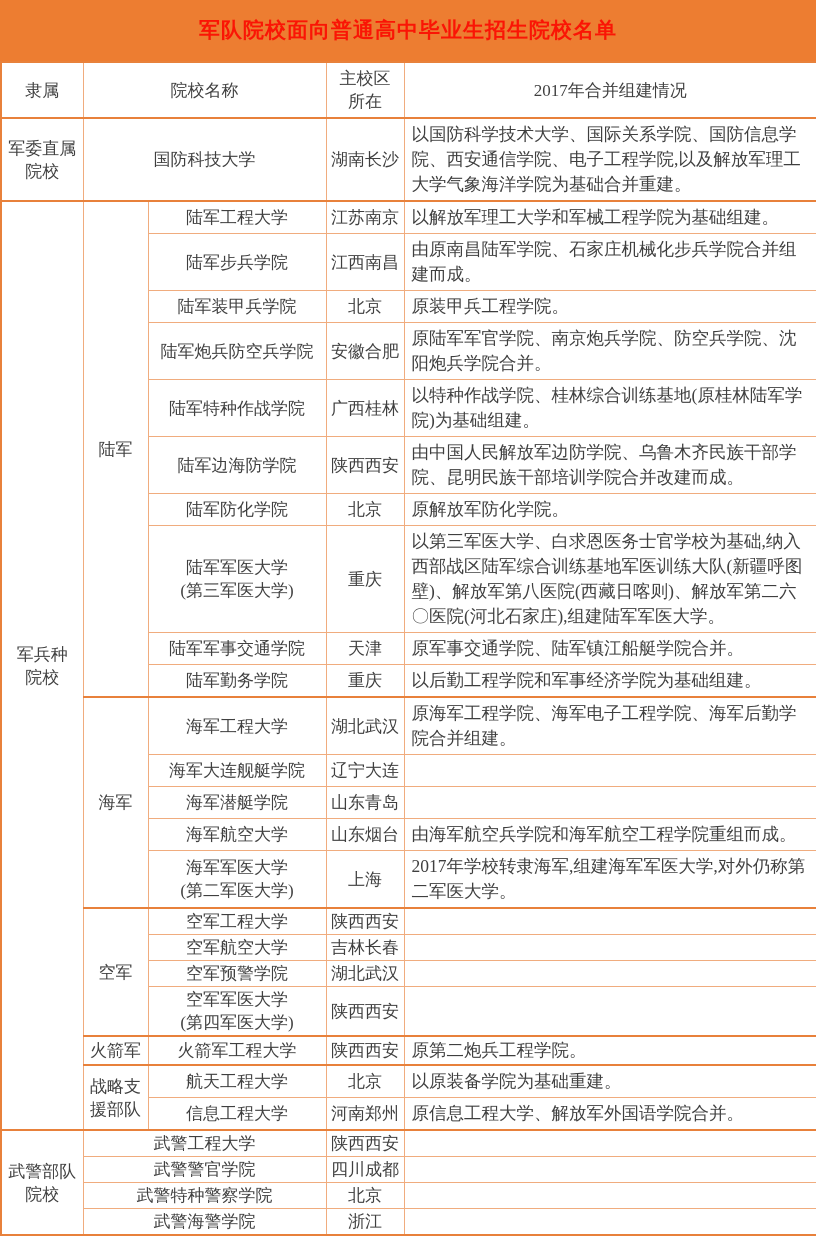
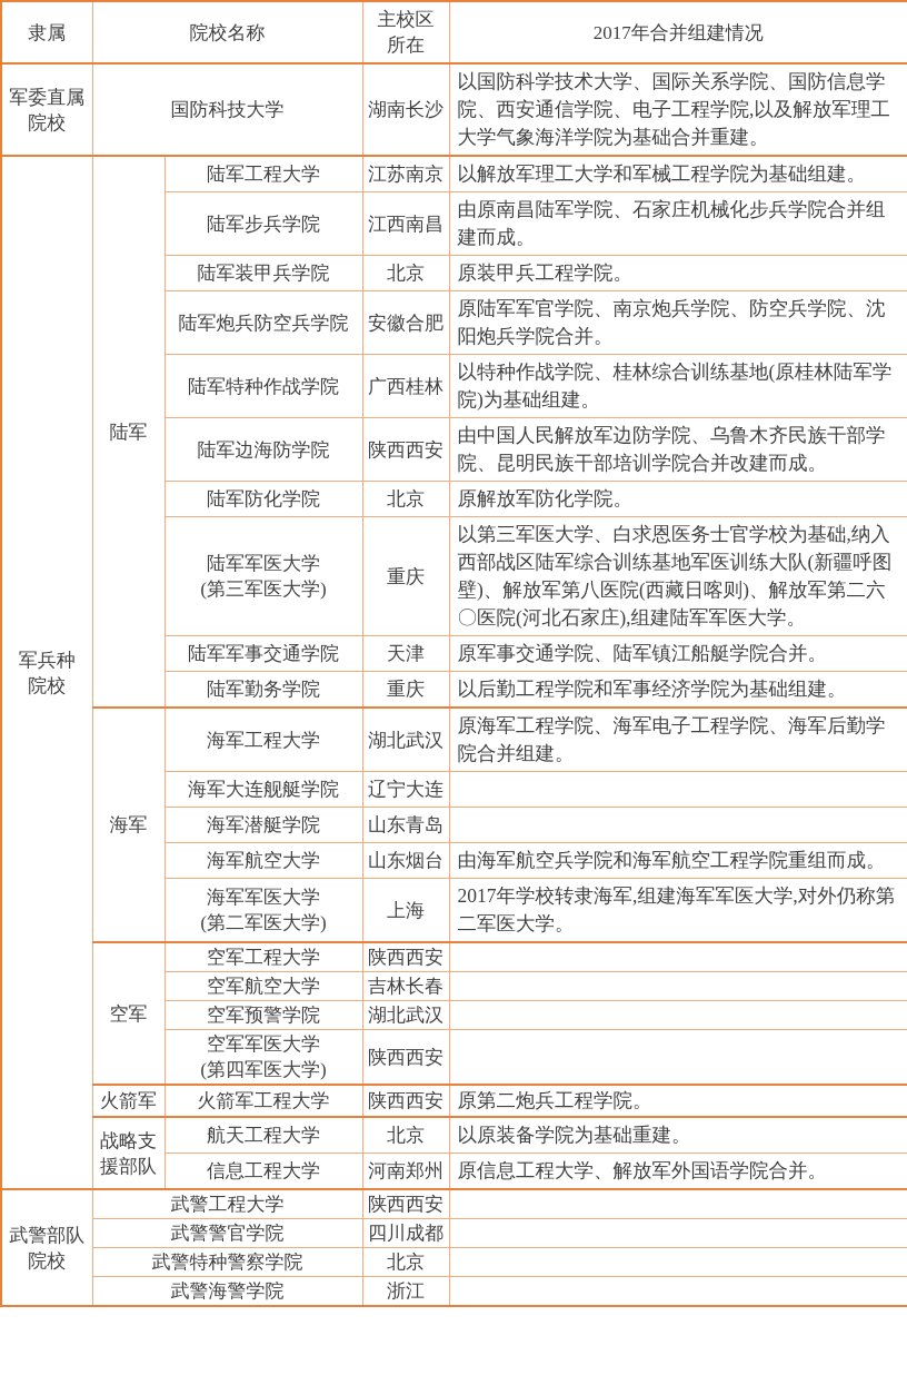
- 军队院校面向普通高中毕业生招生院校名单
  隶属	院校名称	主校区 所在	2017年合并组建情况
  军委直属 院校	国防科技大学	湖南长沙	以国防科学技术大学、国际关系学院、国防信息学院、西安通信学院、电子工程学院,以及解放军理工大学气象海洋学院为基础合并重建。
  军兵种 院校	陆军	陆军工程大学	江苏南京	以解放军理工大学和军械工程学院为基础组建。
  陆军步兵学院	江西南昌	由原南昌陆军学院、石家庄机械化步兵学院合并组建而成。
  陆军装甲兵学院	北京	原装甲兵工程学院。
  陆军炮兵防空兵学院	安徽合肥	原陆军军官学院、南京炮兵学院、防空兵学院、沈阳炮兵学院合并。
  陆军特种作战学院	广西桂林	以特种作战学院、桂林综合训练基地(原桂林陆军学院)为基础组建。
  陆军边海防学院	陕西西安	由中国人民解放军边防学院、乌鲁木齐民族干部学院、昆明民族干部培训学院合并改建而成。
  陆军防化学院	北京	原解放军防化学院。
  陆军军医大学 (第三军医大学)	重庆	以第三军医大学、白求恩医务士官学校为基础,纳入西部战区陆军综合训练基地军医训练大队(新疆呼图壁)、解放军第八医院(西藏日喀则)、解放军第二六〇医院(河北石家庄),组建陆军军医大学。
  陆军军事交通学院	天津	原军事交通学院、陆军镇江船艇学院合并。
  陆军勤务学院	重庆	以后勤工程学院和军事经济学院为基础组建。
  海军	海军工程大学	湖北武汉	原海军工程学院、海军电子工程学院、海军后勤学院合并组建。
  海军大连舰艇学院	辽宁大连
  海军潜艇学院	山东青岛
  海军航空大学	山东烟台	由海军航空兵学院和海军航空工程学院重组而成。
  海军军医大学 (第二军医大学)	上海	2017年学校转隶海军,组建海军军医大学,对外仍称第二军医大学。
  空军	空军工程大学	陕西西安
  空军航空大学	吉林长春
  空军预警学院	湖北武汉
  空军军医大学 (第四军医大学)	陕西西安
  火箭军	火箭军工程大学	陕西西安	原第二炮兵工程学院。
  战略支 援部队	航天工程大学	北京	以原装备学院为基础重建。
  信息工程大学	河南郑州	原信息工程大学、解放军外国语学院合并。
  武警部队 院校	武警工程大学	陕西西安
  武警警官学院	四川成都
  武警特种警察学院	北京
  武警海警学院	浙江
